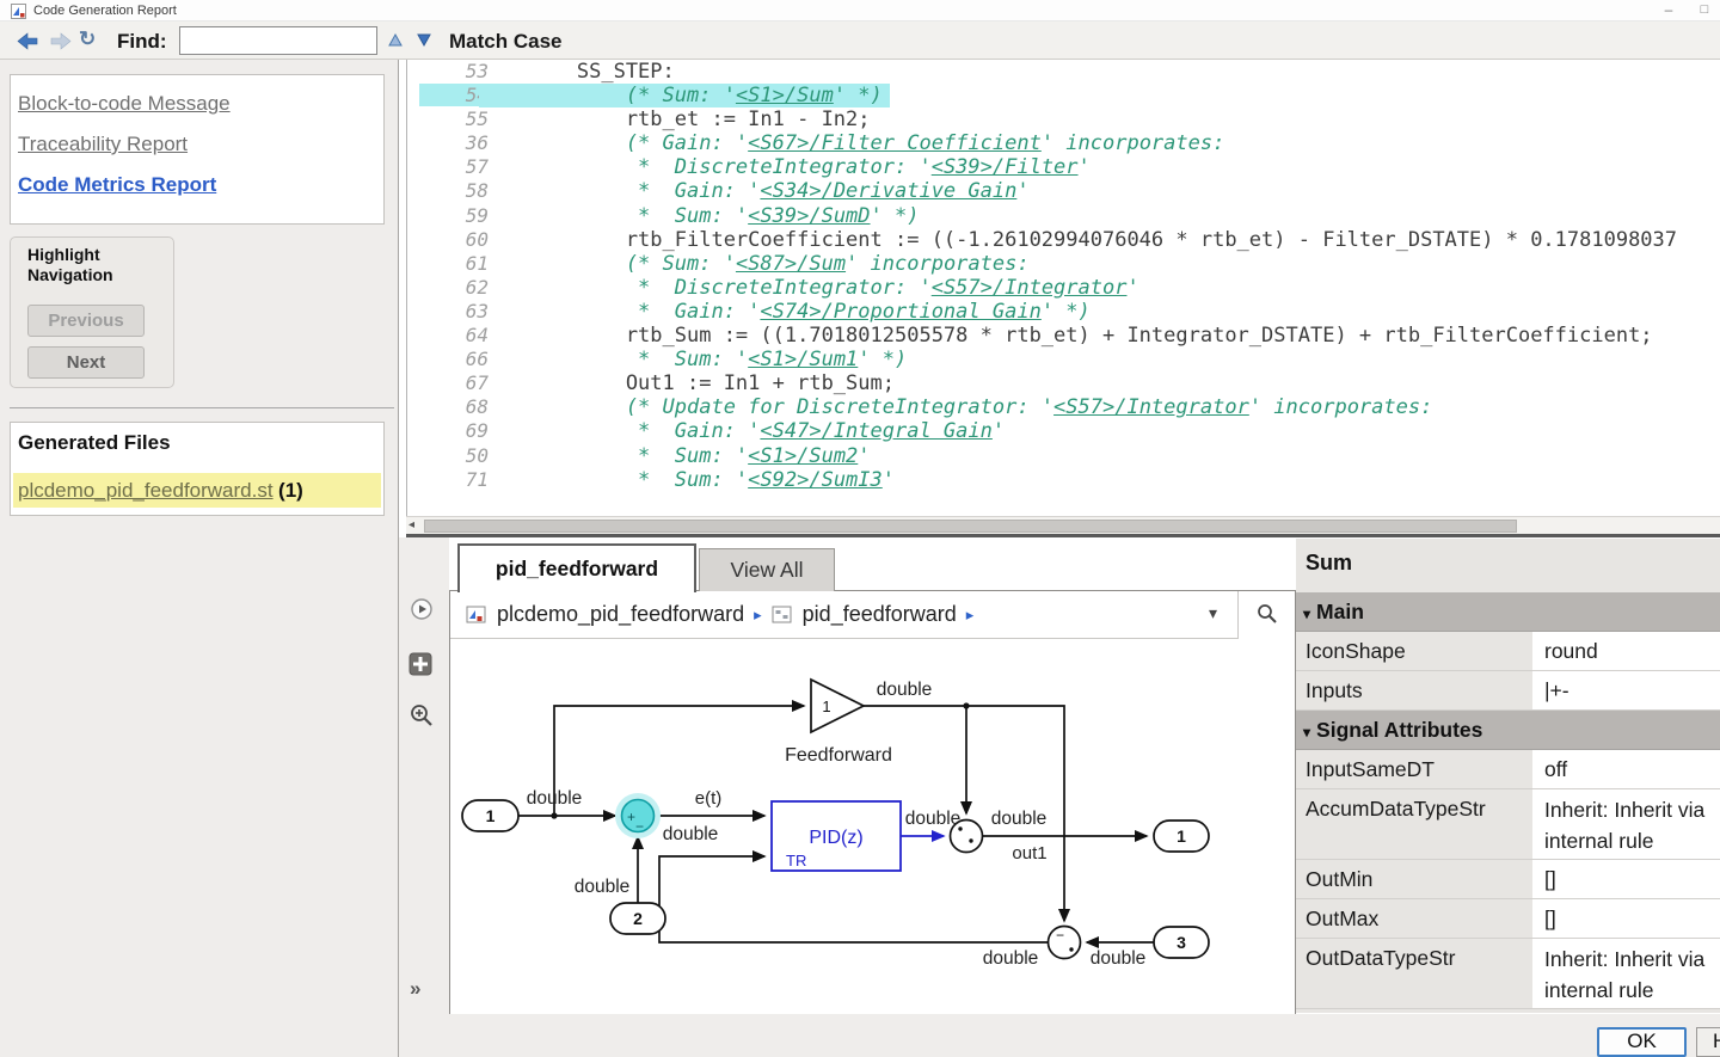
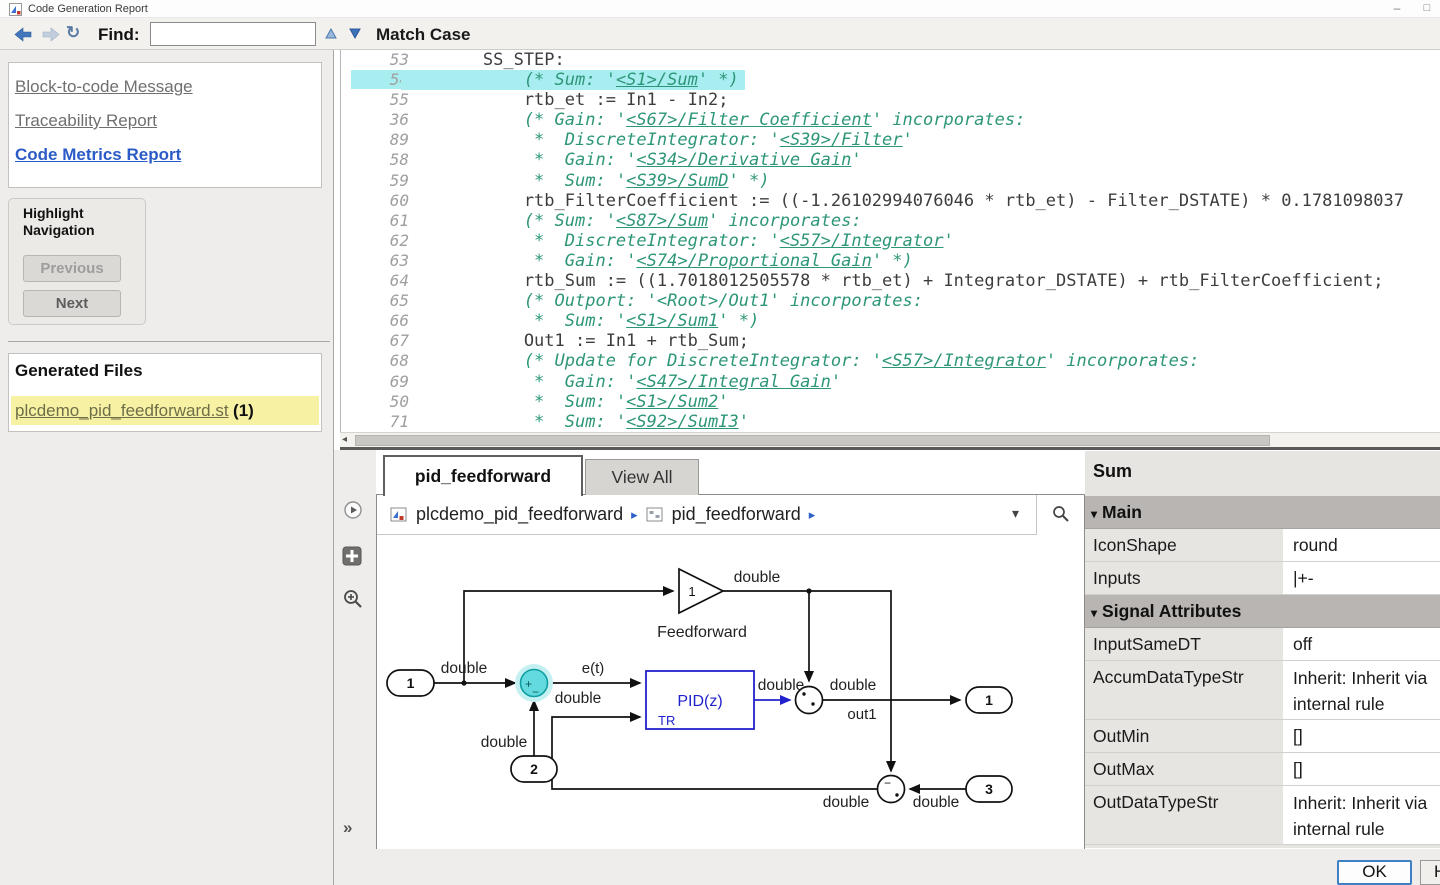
  Code Generation Report
  –
  □
  ↻
  Find:
  Match Case
  Block-to-code Message
  Traceability Report
  Code Metrics Report
  Highlight Navigation
  Previous
  Next
  Generated Files
  plcdemo_pid_feedforward.st (1)
  53
  SS_STEP:
  (* Sum: '<S1>/Sum' *)
  55
  rtb_et := In1 - In2;
  36
  (* Gain: '<S67>/Filter Coefficient' incorporates:
- 57
+ 89
  * DiscreteIntegrator: '<S39>/Filter'
  58
  * Gain: '<S34>/Derivative Gain'
  59
  * Sum: '<S39>/SumD' *)
  60
  rtb_FilterCoefficient := ((-1.26102994076046 * rtb_et) - Filter_DSTATE) * 0.1781098037
  61
  (* Sum: '<S87>/Sum' incorporates:
  62
  * DiscreteIntegrator: '<S57>/Integrator'
  63
  * Gain: '<S74>/Proportional Gain' *)
  64
  rtb_Sum := ((1.7018012505578 * rtb_et) + Integrator_DSTATE) + rtb_FilterCoefficient;
+ 65
+ (* Outport: '<Root>/Out1' incorporates:
  66
  * Sum: '<S1>/Sum1' *)
  67
  Out1 := In1 + rtb_Sum;
  68
  (* Update for DiscreteIntegrator: '<S57>/Integrator' incorporates:
  69
  * Gain: '<S47>/Integral Gain'
  50
  * Sum: '<S1>/Sum2'
  71
  * Sum: '<S92>/SumI3'
  ◂
  »
  pid_feedforward
  View All
  plcdemo_pid_feedforward
  ▸
  pid_feedforward
  ▸
  ▾
  1
  2
  3
  1
  1
  Feedforward
  +
  −
  PID(z)
  TR
  −
  double
  double
  e(t)
  double
  double
  double
  double
  out1
  double
  double
  Sum
  ▾ Main
  IconShape
  round
  Inputs
  |+-
  ▾ Signal Attributes
  InputSameDT
  off
  AccumDataTypeStr
  Inherit: Inherit via
  internal rule
  OutMin
  []
  OutMax
  []
  OutDataTypeStr
  Inherit: Inherit via
  internal rule
  OK
